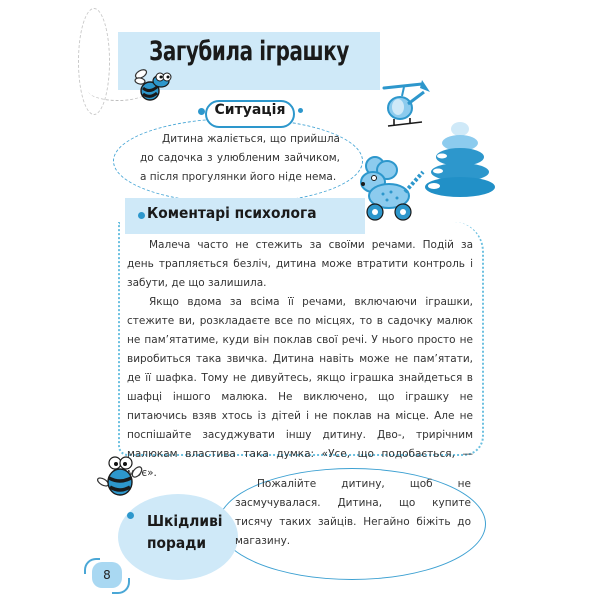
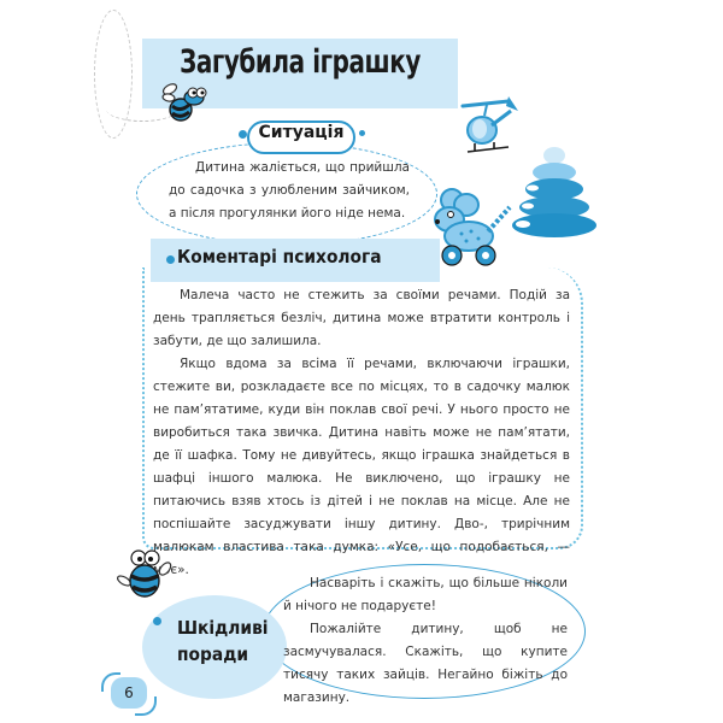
  Загубила іграшку
  Ситуація
  Дитина жаліється, що прийшла до садочка з улюбленим зайчиком, а після прогулянки його ніде нема.
  Коментарі психолога
  Малеча часто не стежить за своїми речами. Подій за день трапляється безліч, дитина може втратити контроль і забути, де що залишила.
  Якщо вдома за всіма її речами, включаючи іграшки, стежите ви, розкладаєте все по місцях, то в садочку малюк не пам’ятатиме, куди він поклав свої речі. У нього просто не виробиться така звичка. Дитина навіть може не пам’ятати, де її шафка. Тому не дивуйтесь, якщо іграшка знайдеться в шафці іншого малюка. Не виключено, що іграшку не питаючись взяв хтось із дітей і не поклав на місце. Але не поспішайте засуджувати іншу дитину. Дво-, трирічним малюкам властива така думка: «Усе, що подобається, — мє».
  Шкідливі
  поради
+ Насваріть і скажіть, що більше ніколи й нічого не подаруєте!
- Пожалійте дитину, щоб не засмучувалася. Дитина, що купите тисячу таких зайців. Негайно біжіть до магазину.
+ Пожалійте дитину, щоб не засмучувалася. Скажіть, що купите тисячу таких зайців. Негайно біжіть до магазину.
- 8
+ 6
